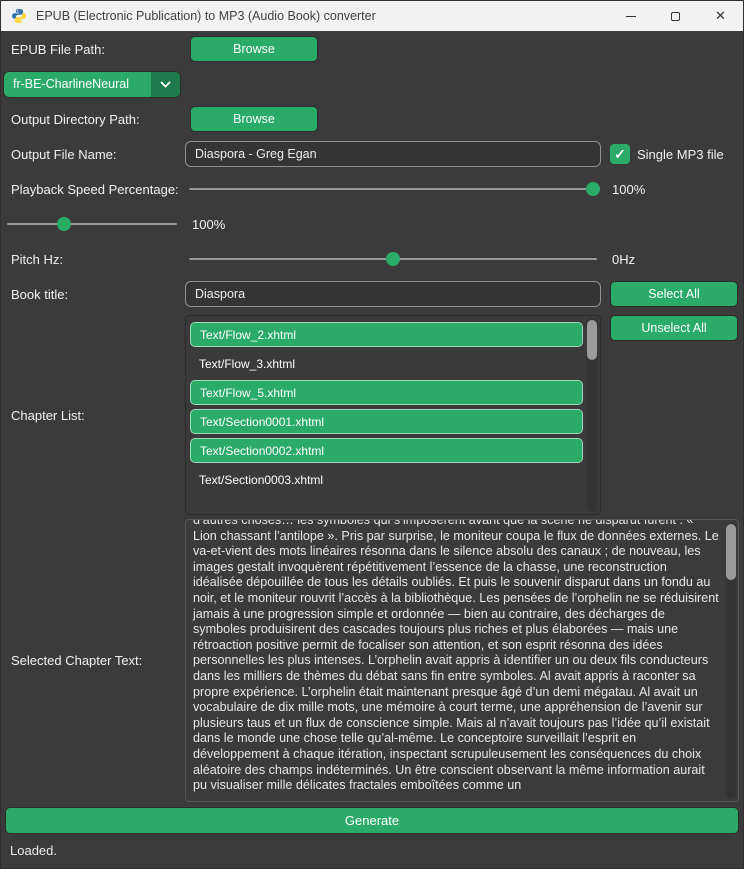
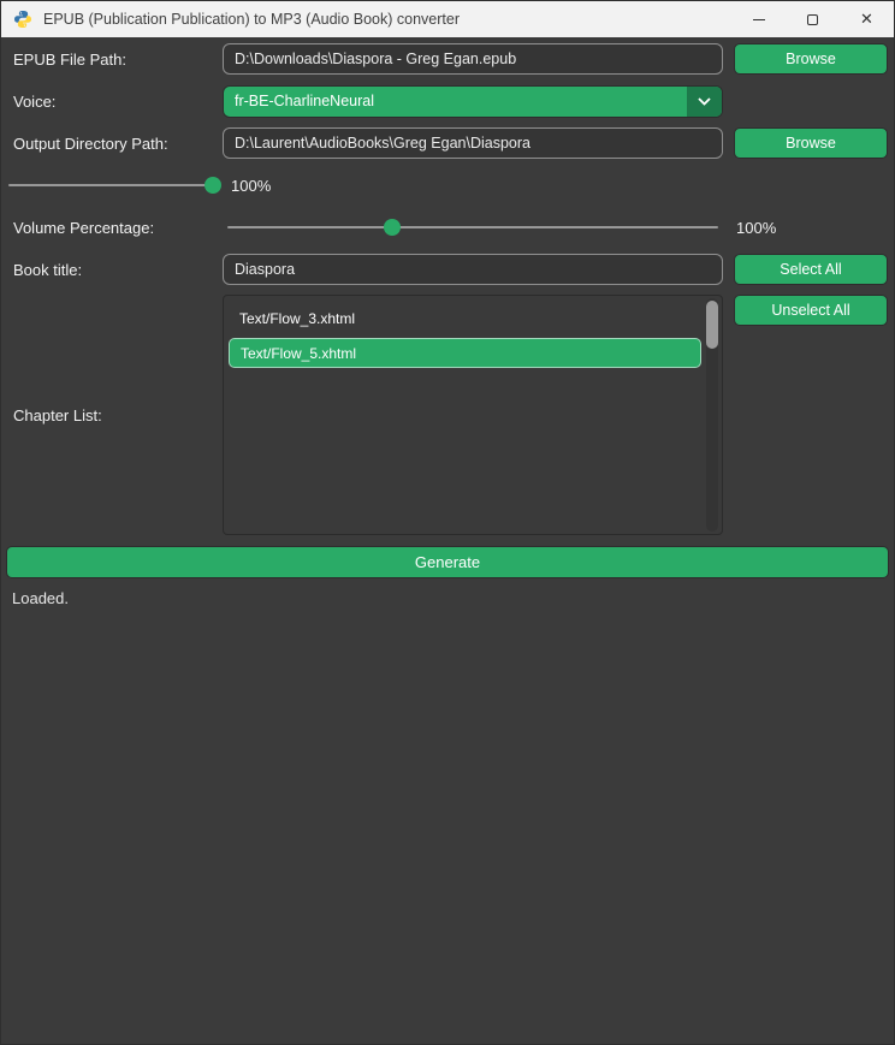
- EPUB (Electronic Publication) to MP3 (Audio Book) converter
+ EPUB (Publication Publication) to MP3 (Audio Book) converter
  ✕
  EPUB File Path:
+ D:\Downloads\Diaspora - Greg Egan.epub
  Browse
+ Voice:
  fr-BE-CharlineNeural
  Output Directory Path:
+ D:\Laurent\AudioBooks\Greg Egan\Diaspora
  Browse
- Output File Name:
- Diaspora - Greg Egan
- ✓
- Single MP3 file
- Playback Speed Percentage:
  100%
+ Volume Percentage:
  100%
- Pitch Hz:
- 0Hz
  Book title:
  Diaspora
  Select All
  Chapter List:
- Text/Flow_2.xhtml
  Text/Flow_3.xhtml
  Text/Flow_5.xhtml
- Text/Section0001.xhtml
- Text/Section0002.xhtml
- Text/Section0003.xhtml
  Unselect All
- Selected Chapter Text:
- d’autres choses… les symboles qui s’imposèrent avant que la scène ne disparût furent : « Lion chassant l’antilope ». Pris par surprise, le moniteur coupa le flux de données externes. Le va-et-vient des mots linéaires résonna dans le silence absolu des canaux ; de nouveau, les images gestalt invoquèrent répétitivement l’essence de la chasse, une reconstruction idéalisée dépouillée de tous les détails oubliés. Et puis le souvenir disparut dans un fondu au noir, et le moniteur rouvrit l’accès à la bibliothèque. Les pensées de l’orphelin ne se réduisirent jamais à une progression simple et ordonnée — bien au contraire, des décharges de symboles produisirent des cascades toujours plus riches et plus élaborées — mais une rétroaction positive permit de focaliser son attention, et son esprit résonna des idées personnelles les plus intenses. L’orphelin avait appris à identifier un ou deux fils conducteurs dans les milliers de thèmes du débat sans fin entre symboles. Al avait appris à raconter sa propre expérience. L’orphelin était maintenant presque âgé d’un demi mégatau. Al avait un vocabulaire de dix mille mots, une mémoire à court terme, une appréhension de l’avenir sur plusieurs taus et un flux de conscience simple. Mais al n’avait toujours pas l’idée qu’il existait dans le monde une chose telle qu’al-même. Le conceptoire surveillait l’esprit en développement à chaque itération, inspectant scrupuleusement les conséquences du choix aléatoire des champs indéterminés. Un être conscient observant la même information aurait pu visualiser mille délicates fractales emboîtées comme un
  Generate
  Loaded.
